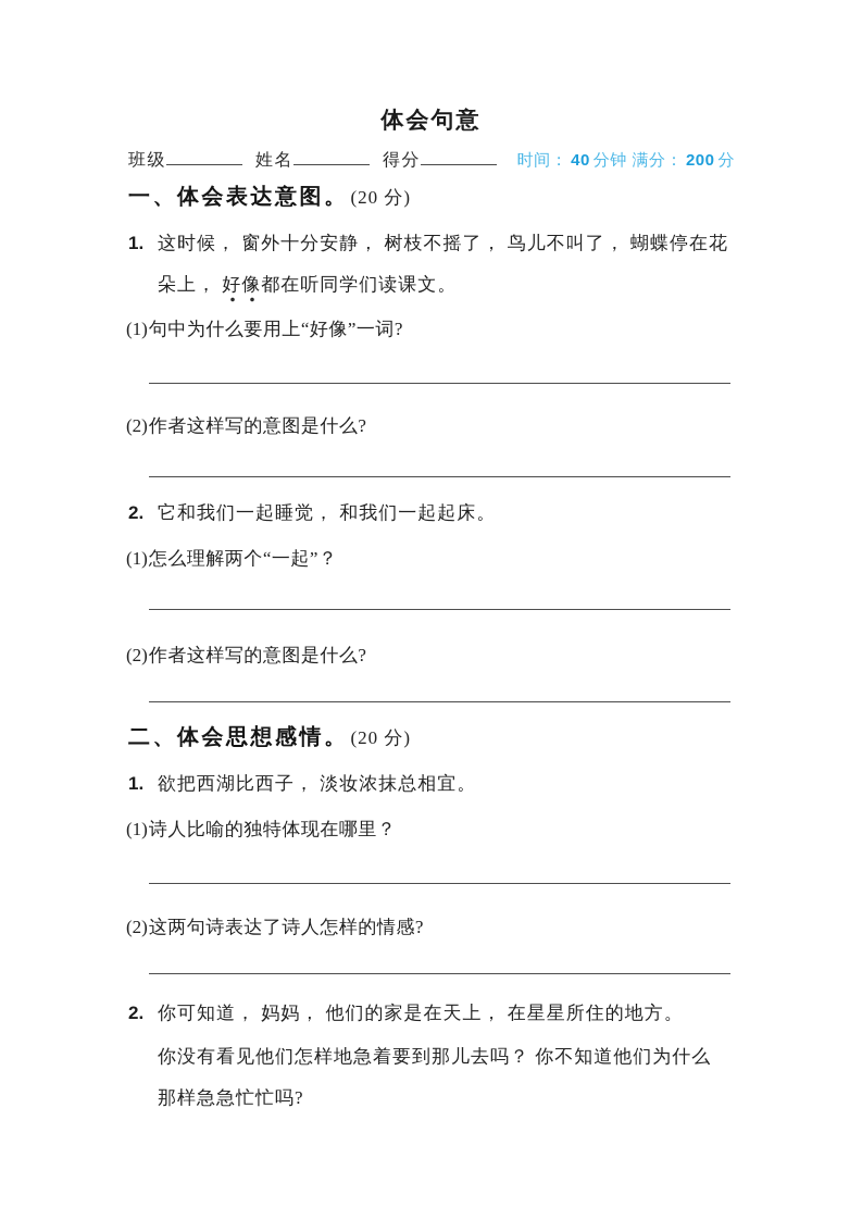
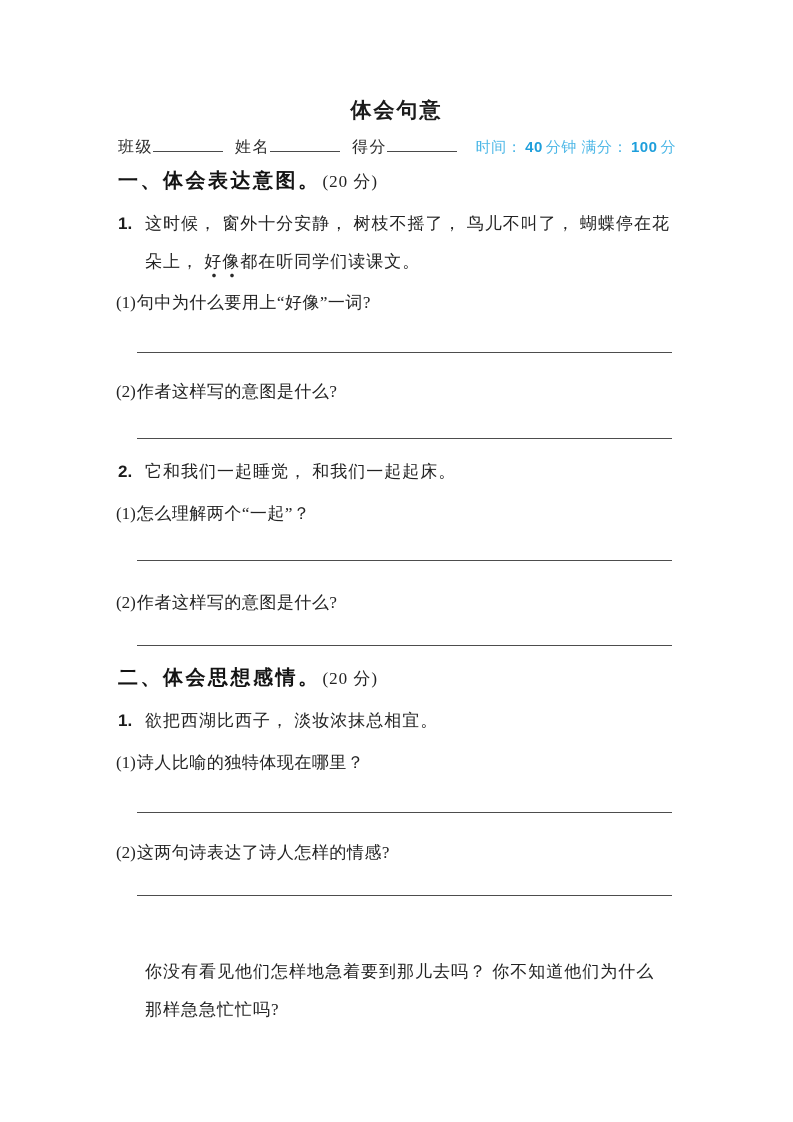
  体会句意
  班级
  姓名
  得分
- 时间： 40 分钟 满分： 200 分
+ 时间： 40 分钟 满分： 100 分
  一、体会表达意图。(20 分)
  1. 这时候， 窗外十分安静， 树枝不摇了， 鸟儿不叫了， 蝴蝶停在花
  朵上， 好像都在听同学们读课文。
  (1)句中为什么要用上“好像”一词?
  (2)作者这样写的意图是什么?
  2. 它和我们一起睡觉， 和我们一起起床。
  (1)怎么理解两个“一起”？
  (2)作者这样写的意图是什么?
  二、体会思想感情。(20 分)
  1. 欲把西湖比西子， 淡妆浓抹总相宜。
  (1)诗人比喻的独特体现在哪里？
  (2)这两句诗表达了诗人怎样的情感?
- 2. 你可知道， 妈妈， 他们的家是在天上， 在星星所住的地方。
  你没有看见他们怎样地急着要到那儿去吗？ 你不知道他们为什么
  那样急急忙忙吗?
